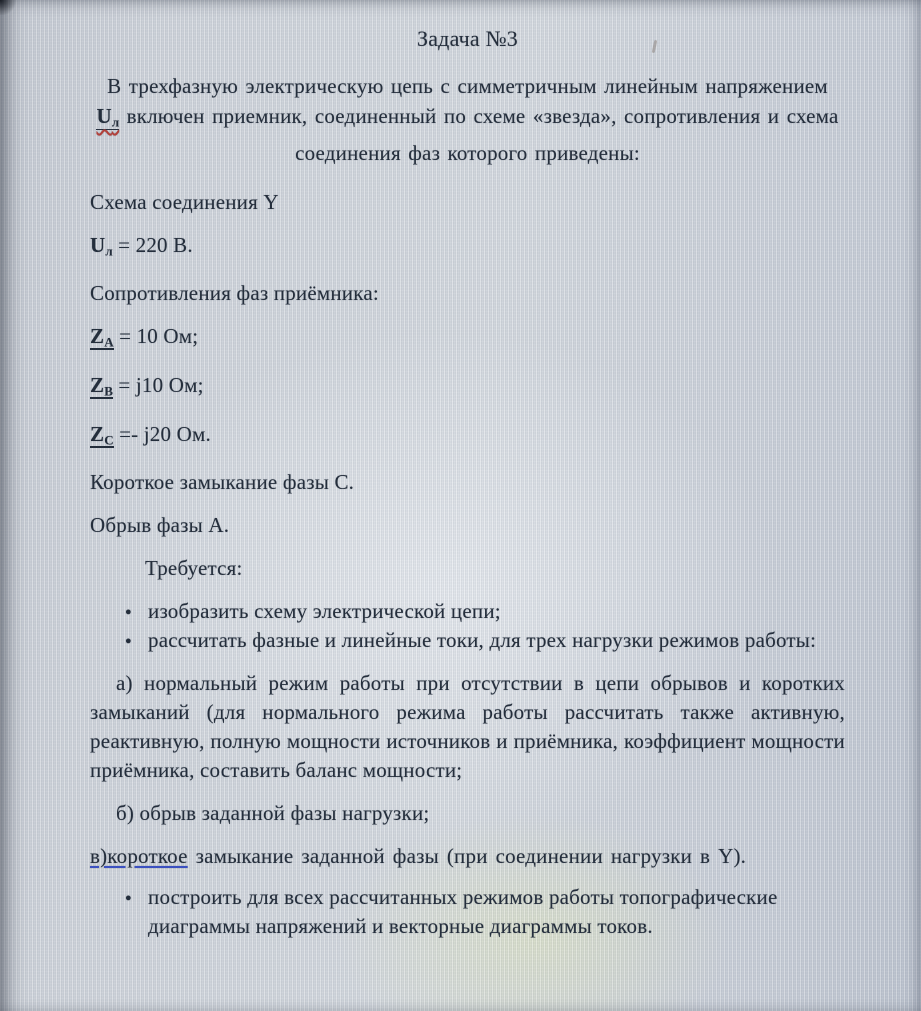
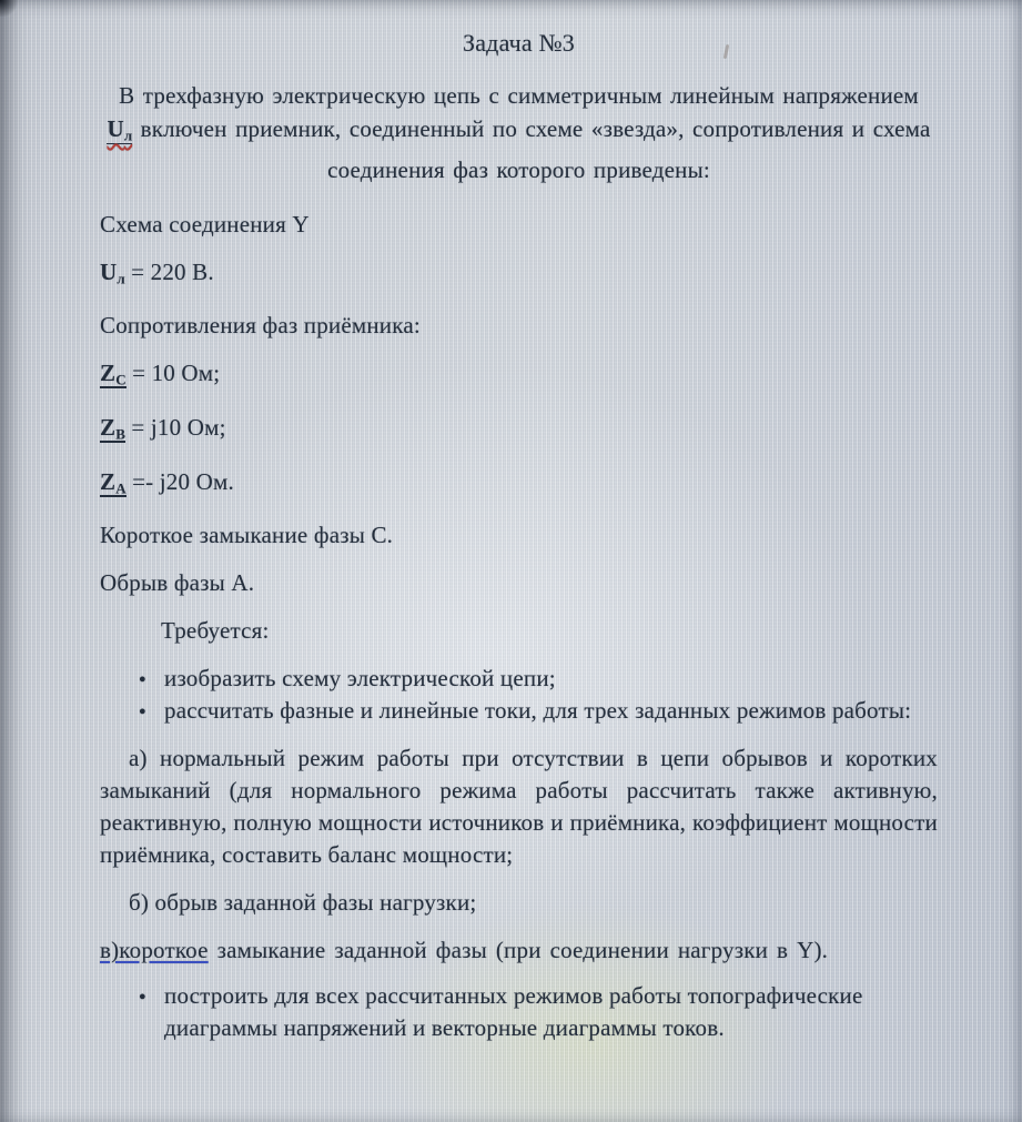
  Задача №3
  В трехфазную электрическую цепь с симметричным линейным напряжением Uл включен приемник, соединенный по схеме «звезда», сопротивления и схема соединения фаз которого приведены:
  Схема соединения Y
  Uл = 220 В.
  Сопротивления фаз приёмника:
- ZA = 10 Ом;
+ ZC = 10 Ом;
  ZB = j10 Ом;
- ZC =- j20 Ом.
+ ZA =- j20 Ом.
  Короткое замыкание фазы С.
  Обрыв фазы А.
  Требуется:
  изобразить схему электрической цепи;
- рассчитать фазные и линейные токи, для трех нагрузки режимов работы:
+ рассчитать фазные и линейные токи, для трех заданных режимов работы:
  а) нормальный режим работы при отсутствии в цепи обрывов и коротких замыканий (для нормального режима работы рассчитать также активную, реактивную, полную мощности источников и приёмника, коэффициент мощности приёмника, составить баланс мощности;
  б) обрыв заданной фазы нагрузки;
  в)короткое замыкание заданной фазы (при соединении нагрузки в Y).
  построить для всех рассчитанных режимов работы топографические диаграммы напряжений и векторные диаграммы токов.
